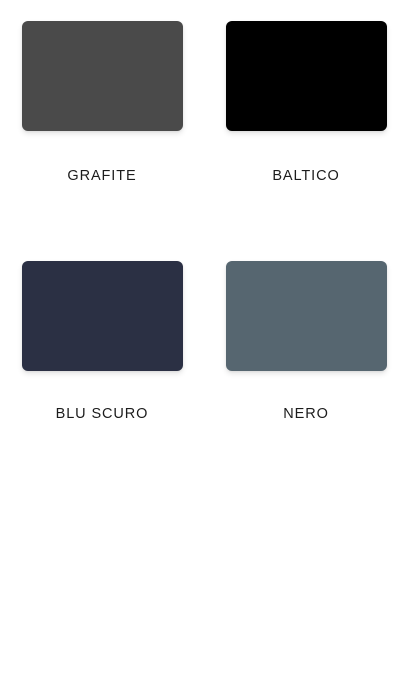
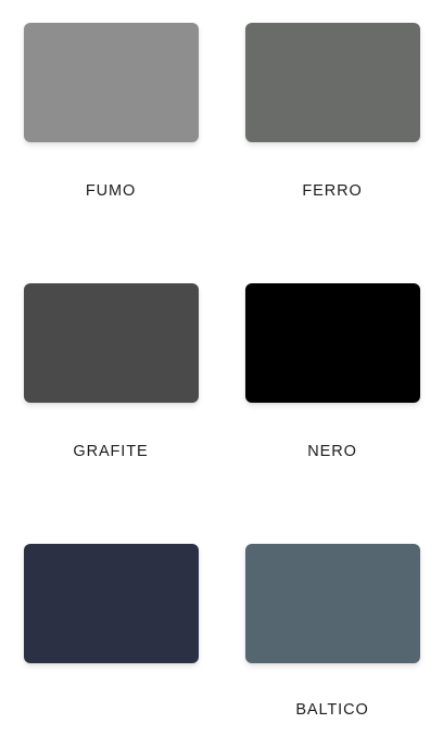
+ FUMO
+ FERRO
  GRAFITE
- BALTICO
+ NERO
- BLU SCURO
- NERO
+ BALTICO
